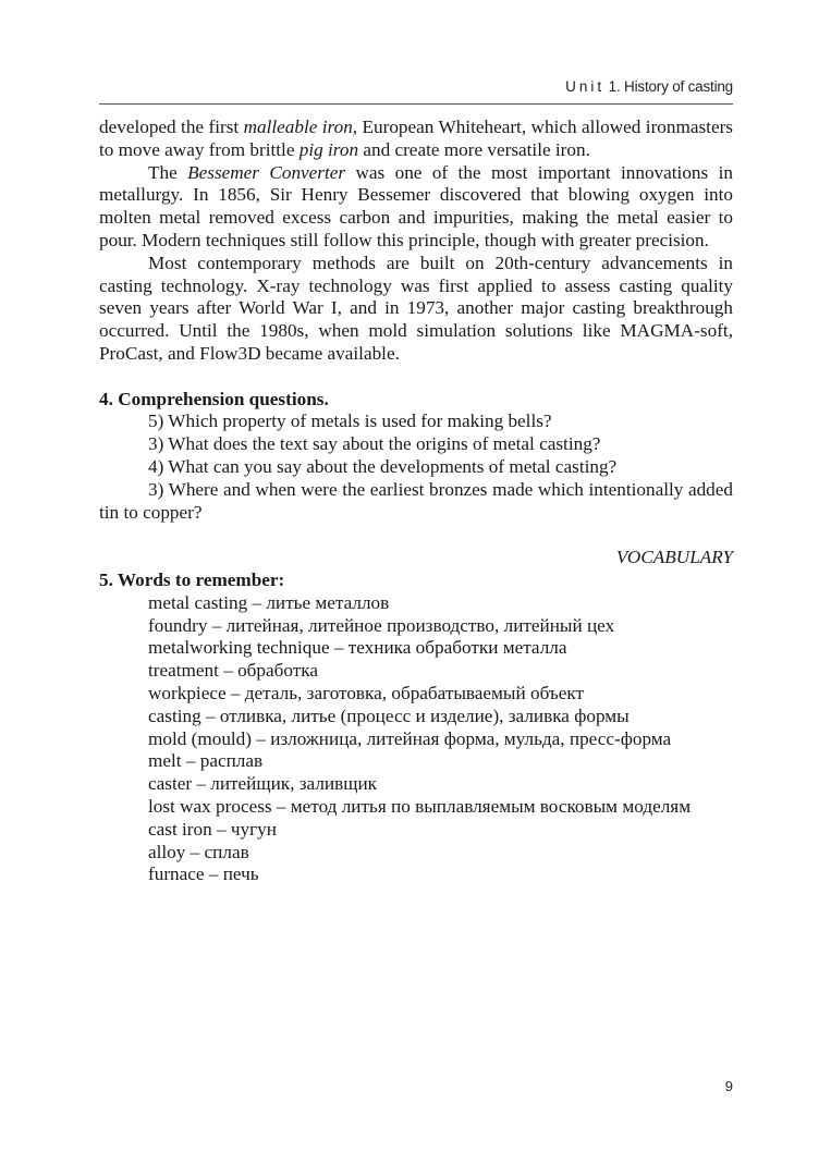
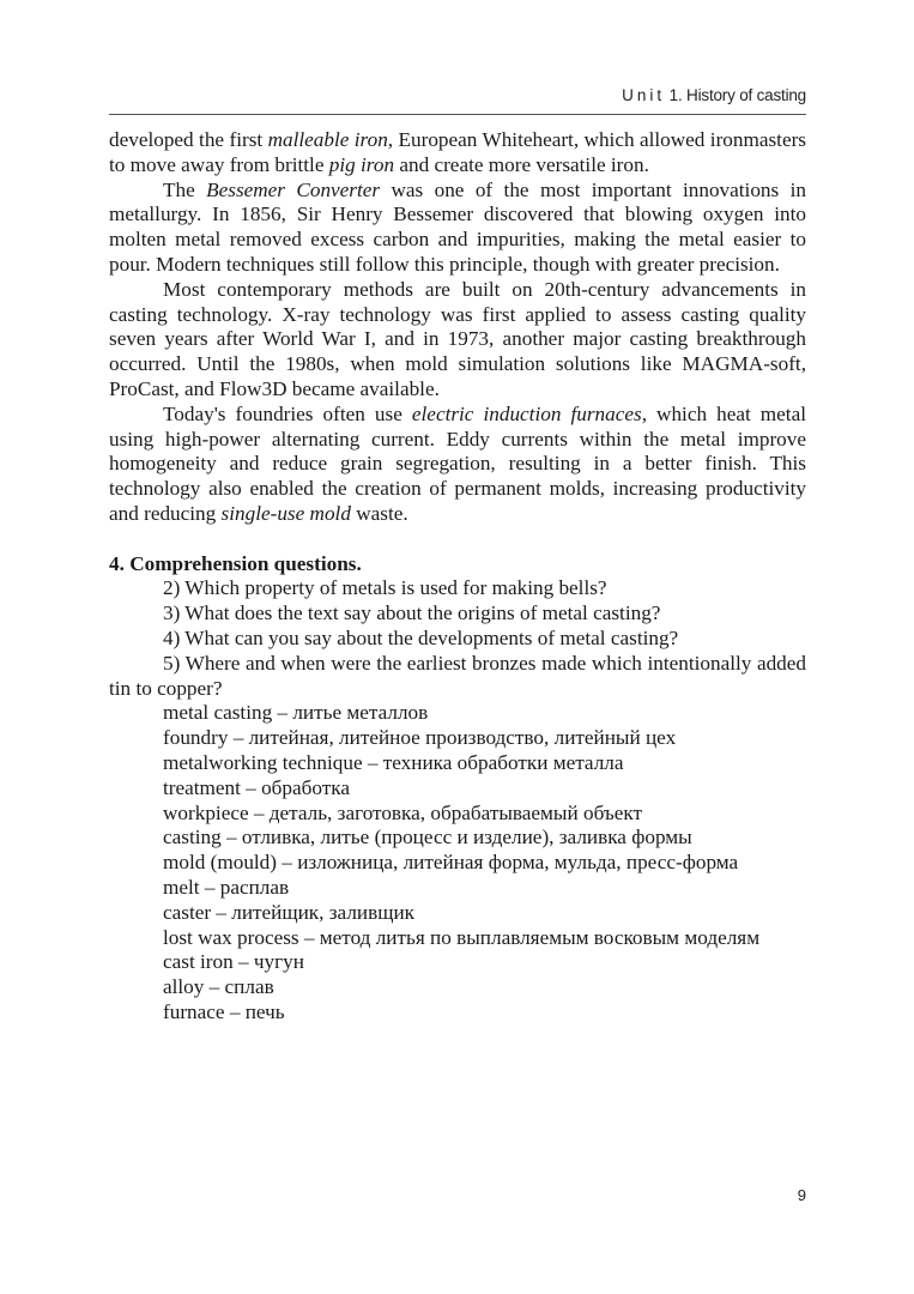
  Unit 1. History of casting
  developed the first malleable iron, European Whiteheart, which allowed ironmasters to move away from brittle pig iron and create more versatile iron.
  The Bessemer Converter was one of the most important innovations in metallurgy. In 1856, Sir Henry Bessemer discovered that blowing oxygen into molten metal removed excess carbon and impurities, making the metal easier to pour. Modern techniques still follow this principle, though with greater precision.
  Most contemporary methods are built on 20th-century advancements in casting technology. X-ray technology was first applied to assess casting quality seven years after World War I, and in 1973, another major casting breakthrough occurred. Until the 1980s, when mold simulation solutions like MAGMA-soft, ProCast, and Flow3D became available.
+ Today's foundries often use electric induction furnaces, which heat metal using high-power alternating current. Eddy currents within the metal improve homogeneity and reduce grain segregation, resulting in a better finish. This technology also enabled the creation of permanent molds, increasing productivity and reducing single-use mold waste.
  4. Comprehension questions.
- 5) Which property of metals is used for making bells?
+ 2) Which property of metals is used for making bells?
  3) What does the text say about the origins of metal casting?
  4) What can you say about the developments of metal casting?
- 3) Where and when were the earliest bronzes made which intentionally added tin to copper?
+ 5) Where and when were the earliest bronzes made which intentionally added tin to copper?
- VOCABULARY
- 5. Words to remember:
  metal casting – литье металлов
  foundry – литейная, литейное производство, литейный цех
  metalworking technique – техника обработки металла
  treatment – обработка
  workpiece – деталь, заготовка, обрабатываемый объект
  casting – отливка, литье (процесс и изделие), заливка формы
  mold (mould) – изложница, литейная форма, мульда, пресс-форма
  melt – расплав
  caster – литейщик, заливщик
  lost wax process – метод литья по выплавляемым восковым моделям
  cast iron – чугун
  alloy – сплав
  furnace – печь
  9
